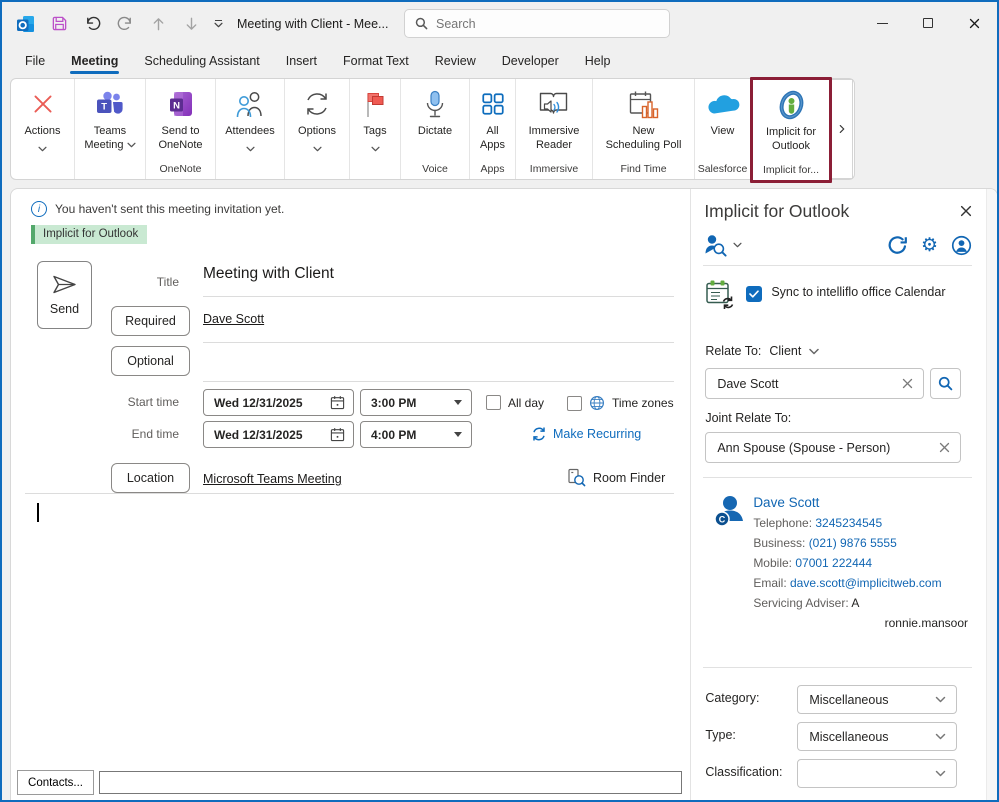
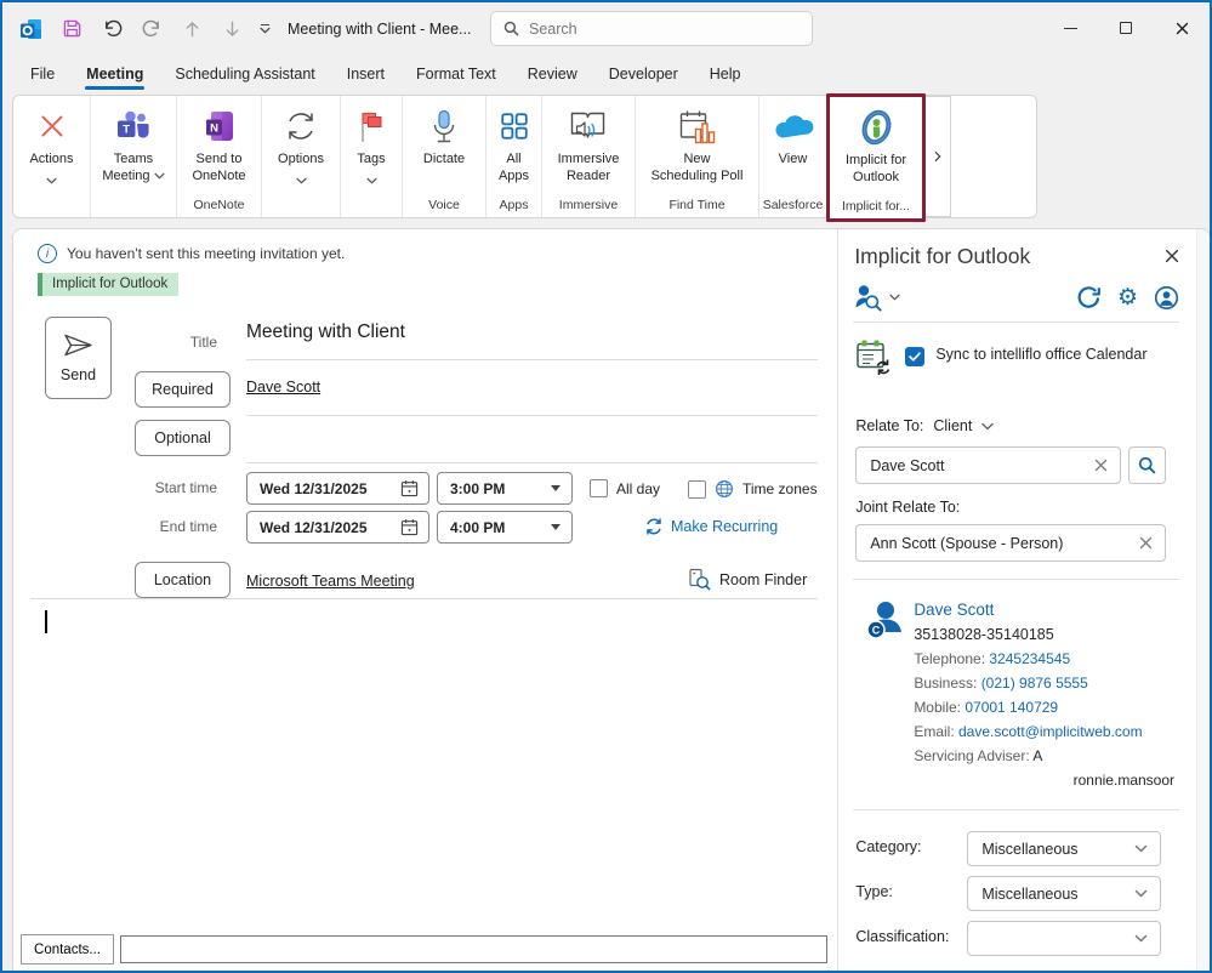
  Meeting with Client - Mee...
  Search
  File
  Meeting
  Scheduling Assistant
  Insert
  Format Text
  Review
  Developer
  Help
  Actions
  T
  Teams
  Meeting
  N
  Send to
  OneNote
  OneNote
- Attendees
  Options
  Tags
  Dictate
  Voice
  All
  Apps
  Apps
  Immersive
  Reader
  Immersive
  New
  Scheduling Poll
  Find Time
  View
  Salesforce
  Implicit for
  Outlook
  Implicit for...
  i
  You haven't sent this meeting invitation yet.
  Implicit for Outlook
  Send
  Title
  Meeting with Client
  Required
  Dave Scott
  Optional
  Start time
  Wed 12/31/2025
  3:00 PM
  All day
  Time zones
  End time
  Wed 12/31/2025
  4:00 PM
  Make Recurring
  Location
  Microsoft Teams Meeting
  Room Finder
  Contacts...
  Implicit for Outlook
  ⚙
  Sync to intelliflo office Calendar
  Relate To:
  Client
  Dave Scott
  Joint Relate To:
- Ann Spouse (Spouse - Person)
+ Ann Scott (Spouse - Person)
  C
  Dave Scott
+ 35138028-35140185
  Telephone: 3245234545
  Business: (021) 9876 5555
- Mobile: 07001 222444
+ Mobile: 07001 140729
  Email: dave.scott@implicitweb.com
  Servicing Adviser: A
  ronnie.mansoor
  Category:
  Miscellaneous
  Type:
  Miscellaneous
  Classification:
